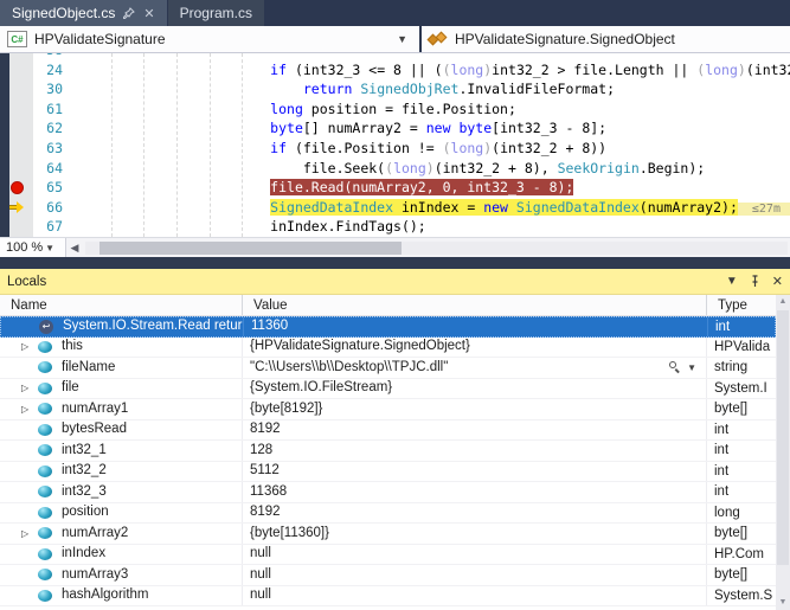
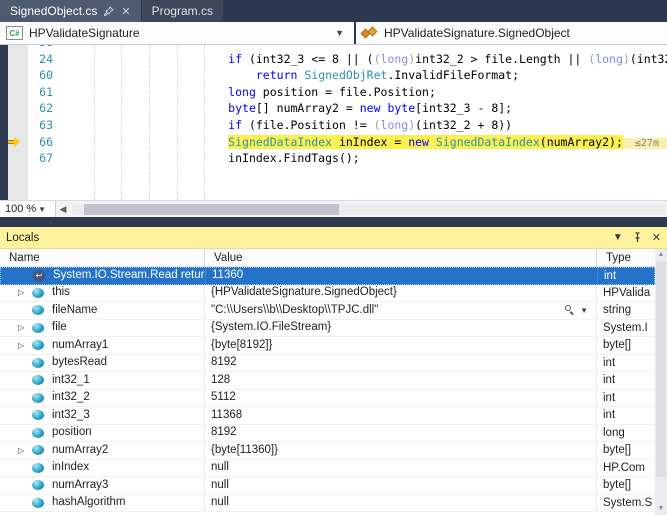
  SignedObject.cs
  ✕
  Program.cs
  C#
  HPValidateSignature
  ▼
  HPValidateSignature.SignedObject
  24
  if (int32_3 <= 8 || ((long)int32_2 > file.Length || (long)(int3
- 30
+ 60
  return SignedObjRet.InvalidFileFormat;
  61
  long position = file.Position;
  62
  byte[] numArray2 = new byte[int32_3 - 8];
  63
  if (file.Position != (long)(int32_2 + 8))
- 64
- file.Seek((long)(int32_2 + 8), SeekOrigin.Begin);
- 65
- file.Read(numArray2, 0, int32_3 - 8);
  66
  SignedDataIndex inIndex = new SignedDataIndex(numArray2); ≤27m
  67
  inIndex.FindTags();
  100 %
  ▼
  ◀
  Locals
  ▼
  ✕
  Name
  Value
  Type
  ↩
  System.IO.Stream.Read retur
  11360
  int
  ▷
  this
  {HPValidateSignature.SignedObject}
  HPValida
  fileName
  "C:\\Users\\b\\Desktop\\TPJC.dll"
  ▼
  string
  ▷
  file
  {System.IO.FileStream}
  System.I
  ▷
  numArray1
  {byte[8192]}
  byte[]
  bytesRead
  8192
  int
  int32_1
  128
  int
  int32_2
  5112
  int
  int32_3
  11368
  int
  position
  8192
  long
  ▷
  numArray2
  {byte[11360]}
  byte[]
  inIndex
  null
  HP.Com
  numArray3
  null
  byte[]
  hashAlgorithm
  null
  System.S
